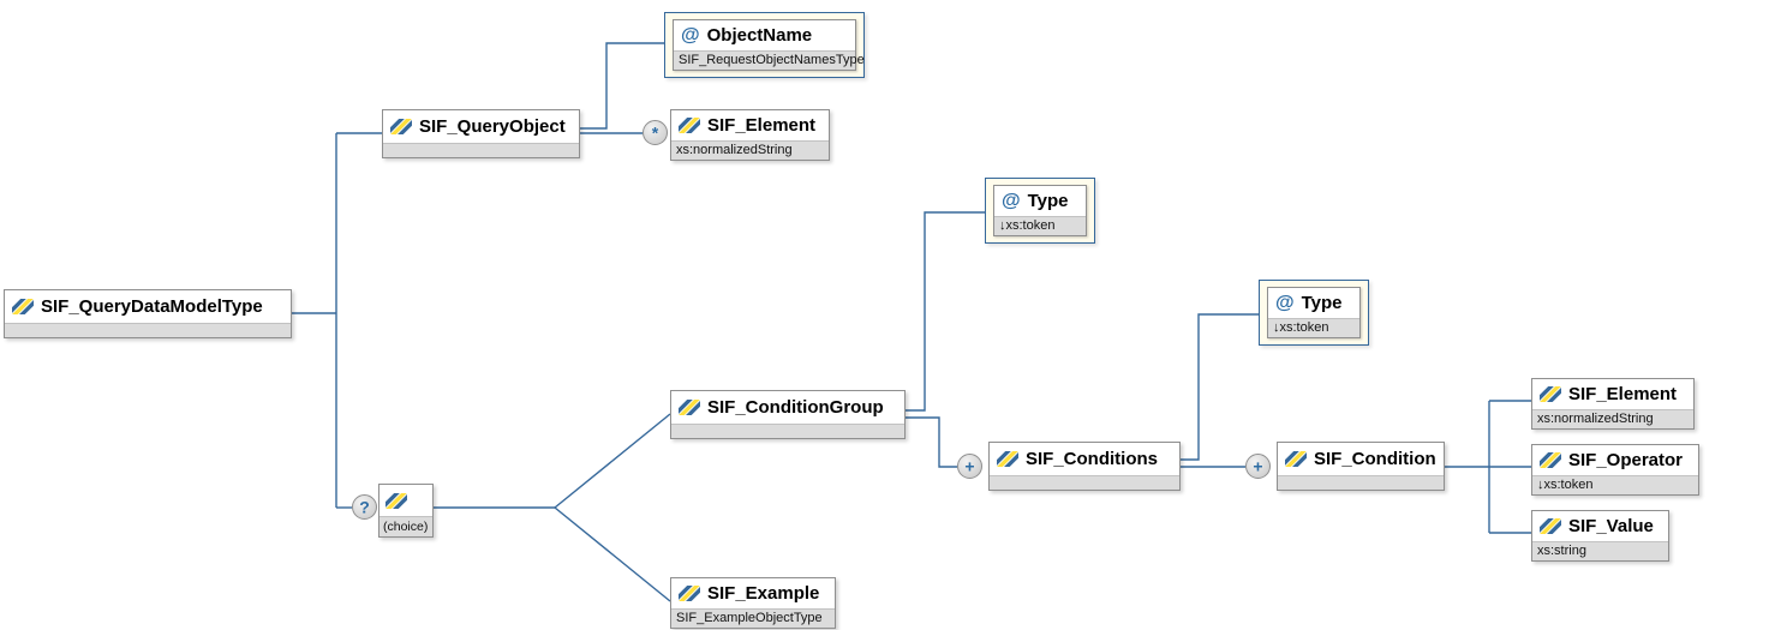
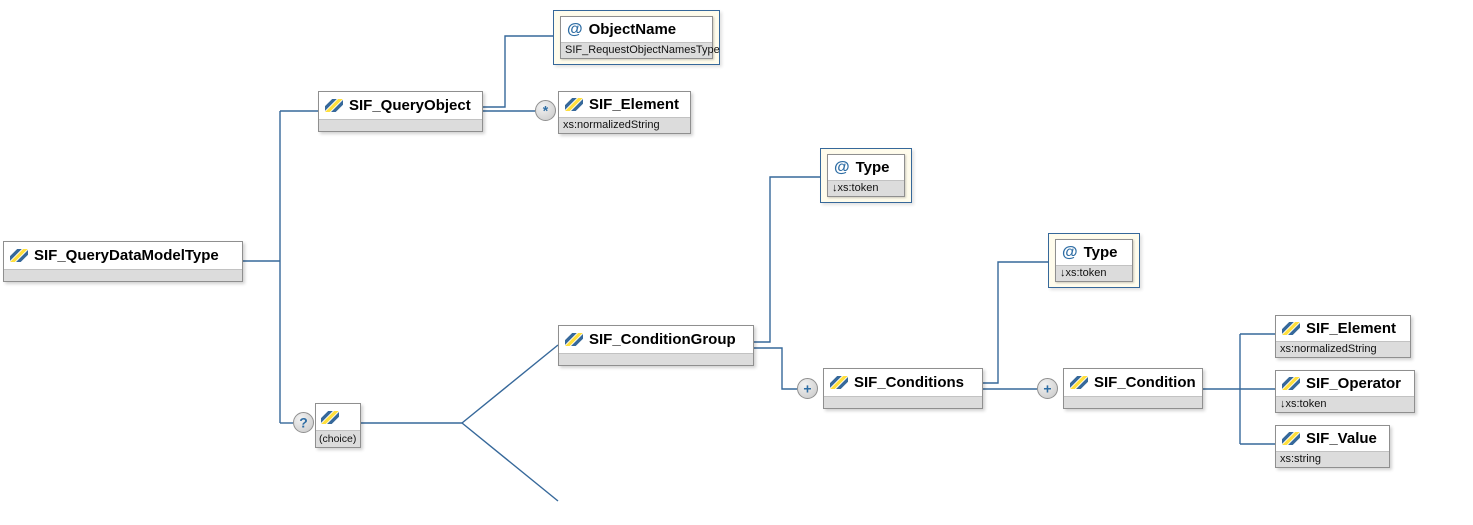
  SIF_QueryDataModelType
  SIF_QueryObject
  @
  ObjectName
  SIF_RequestObjectNamesType
  *
  SIF_Element
  xs:normalizedString
  @
  Type
  ↓xs:token
  ?
  (choice)
  SIF_ConditionGroup
  @
  Type
  ↓xs:token
  +
  SIF_Conditions
  +
  SIF_Condition
  SIF_Element
  xs:normalizedString
  SIF_Operator
  ↓xs:token
  SIF_Value
  xs:string
- SIF_Example
- SIF_ExampleObjectType
